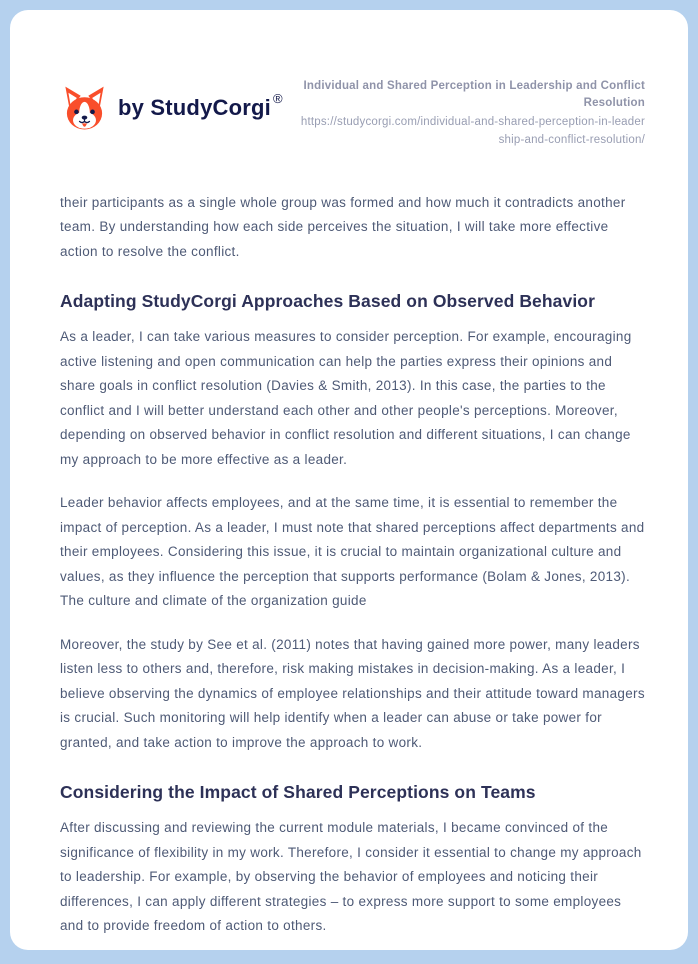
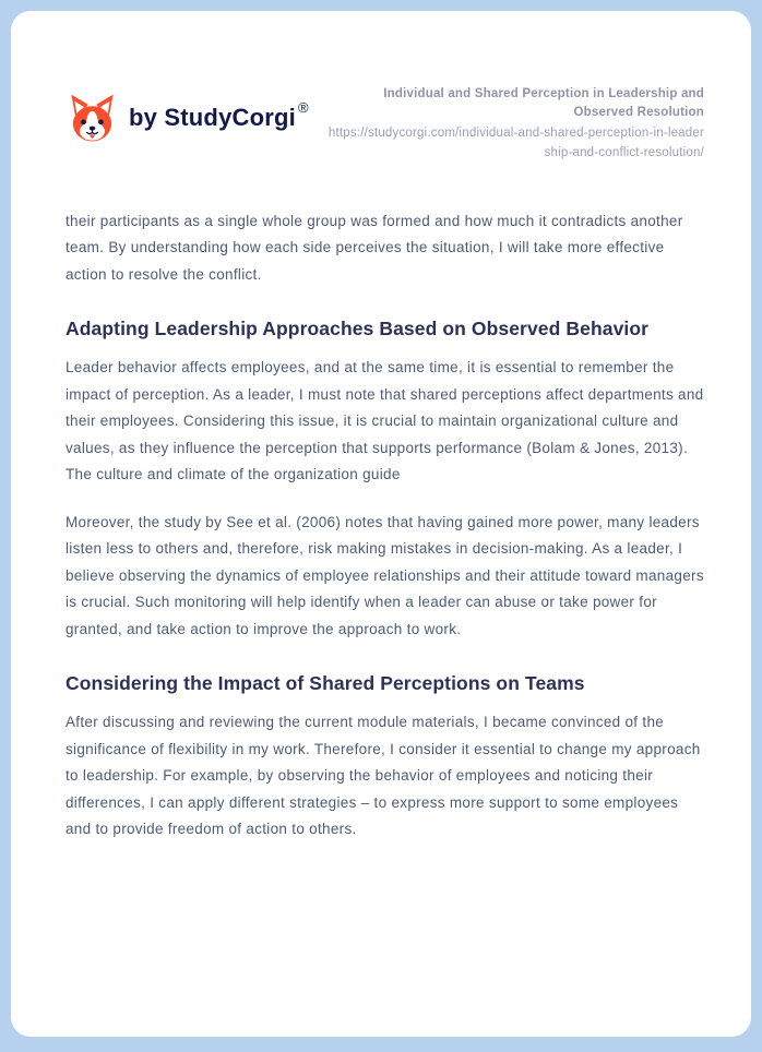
  by StudyCorgi ®
- Individual and Shared Perception in Leadership and Conflict Resolution
+ Individual and Shared Perception in Leadership and Observed Resolution
  https://studycorgi.com/individual-and-shared-perception-in-leadership-and-conflict-resolution/
  their participants as a single whole group was formed and how much it contradicts another team. By understanding how each side perceives the situation, I will take more effective action to resolve the conflict.
- Adapting StudyCorgi Approaches Based on Observed Behavior
+ Adapting Leadership Approaches Based on Observed Behavior
- As a leader, I can take various measures to consider perception. For example, encouraging active listening and open communication can help the parties express their opinions and share goals in conflict resolution (Davies & Smith, 2013). In this case, the parties to the conflict and I will better understand each other and other people's perceptions. Moreover, depending on observed behavior in conflict resolution and different situations, I can change my approach to be more effective as a leader.
  Leader behavior affects employees, and at the same time, it is essential to remember the impact of perception. As a leader, I must note that shared perceptions affect departments and their employees. Considering this issue, it is crucial to maintain organizational culture and values, as they influence the perception that supports performance (Bolam & Jones, 2013). The culture and climate of the organization guide
- Moreover, the study by See et al. (2011) notes that having gained more power, many leaders listen less to others and, therefore, risk making mistakes in decision-making. As a leader, I believe observing the dynamics of employee relationships and their attitude toward managers is crucial. Such monitoring will help identify when a leader can abuse or take power for granted, and take action to improve the approach to work.
+ Moreover, the study by See et al. (2006) notes that having gained more power, many leaders listen less to others and, therefore, risk making mistakes in decision-making. As a leader, I believe observing the dynamics of employee relationships and their attitude toward managers is crucial. Such monitoring will help identify when a leader can abuse or take power for granted, and take action to improve the approach to work.
  Considering the Impact of Shared Perceptions on Teams
  After discussing and reviewing the current module materials, I became convinced of the significance of flexibility in my work. Therefore, I consider it essential to change my approach to leadership. For example, by observing the behavior of employees and noticing their differences, I can apply different strategies – to express more support to some employees and to provide freedom of action to others.
